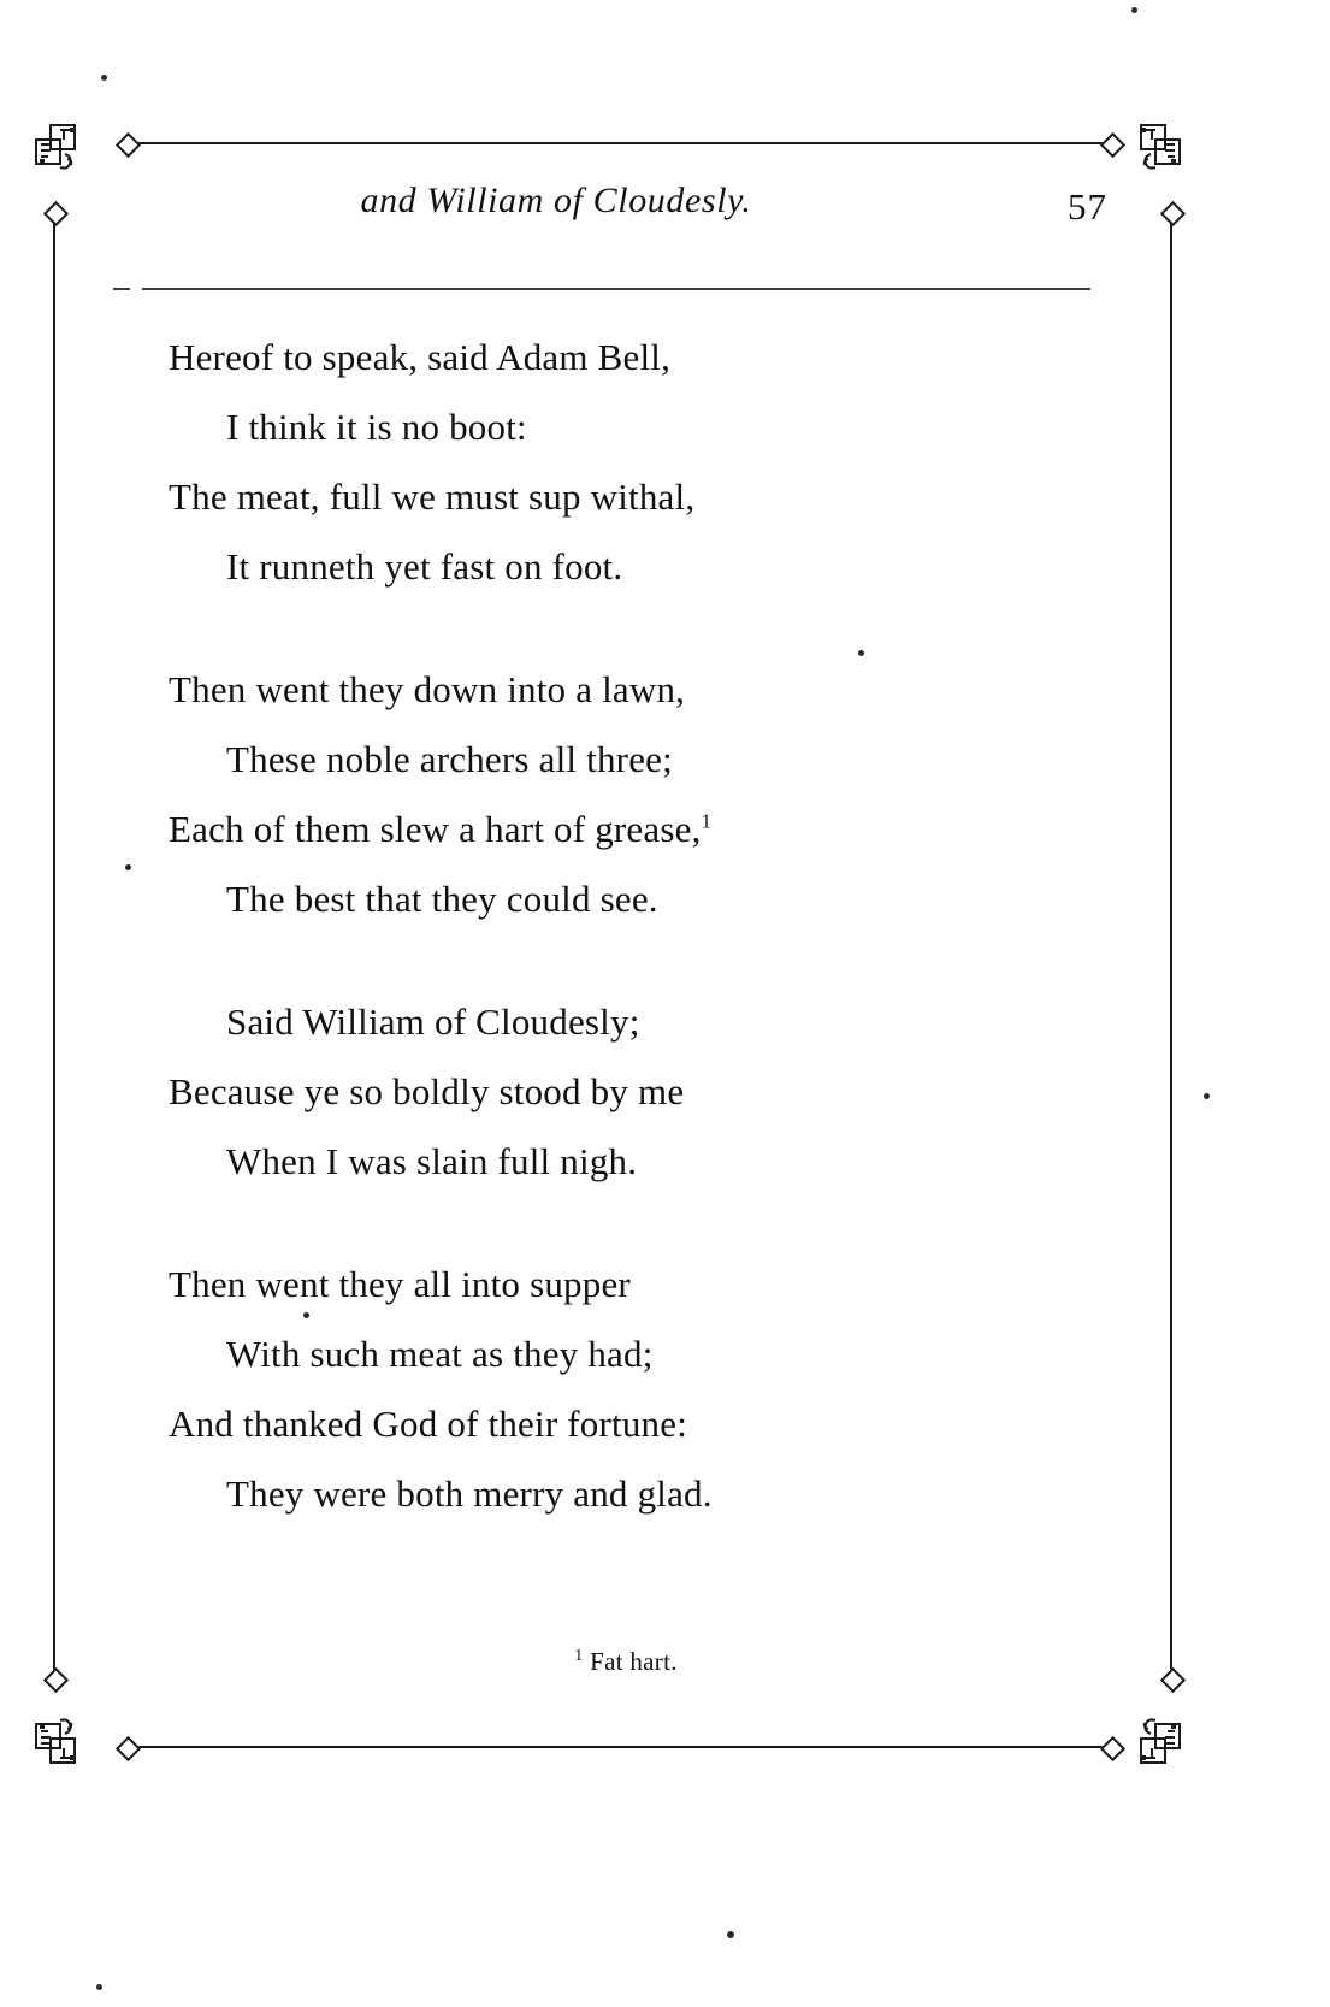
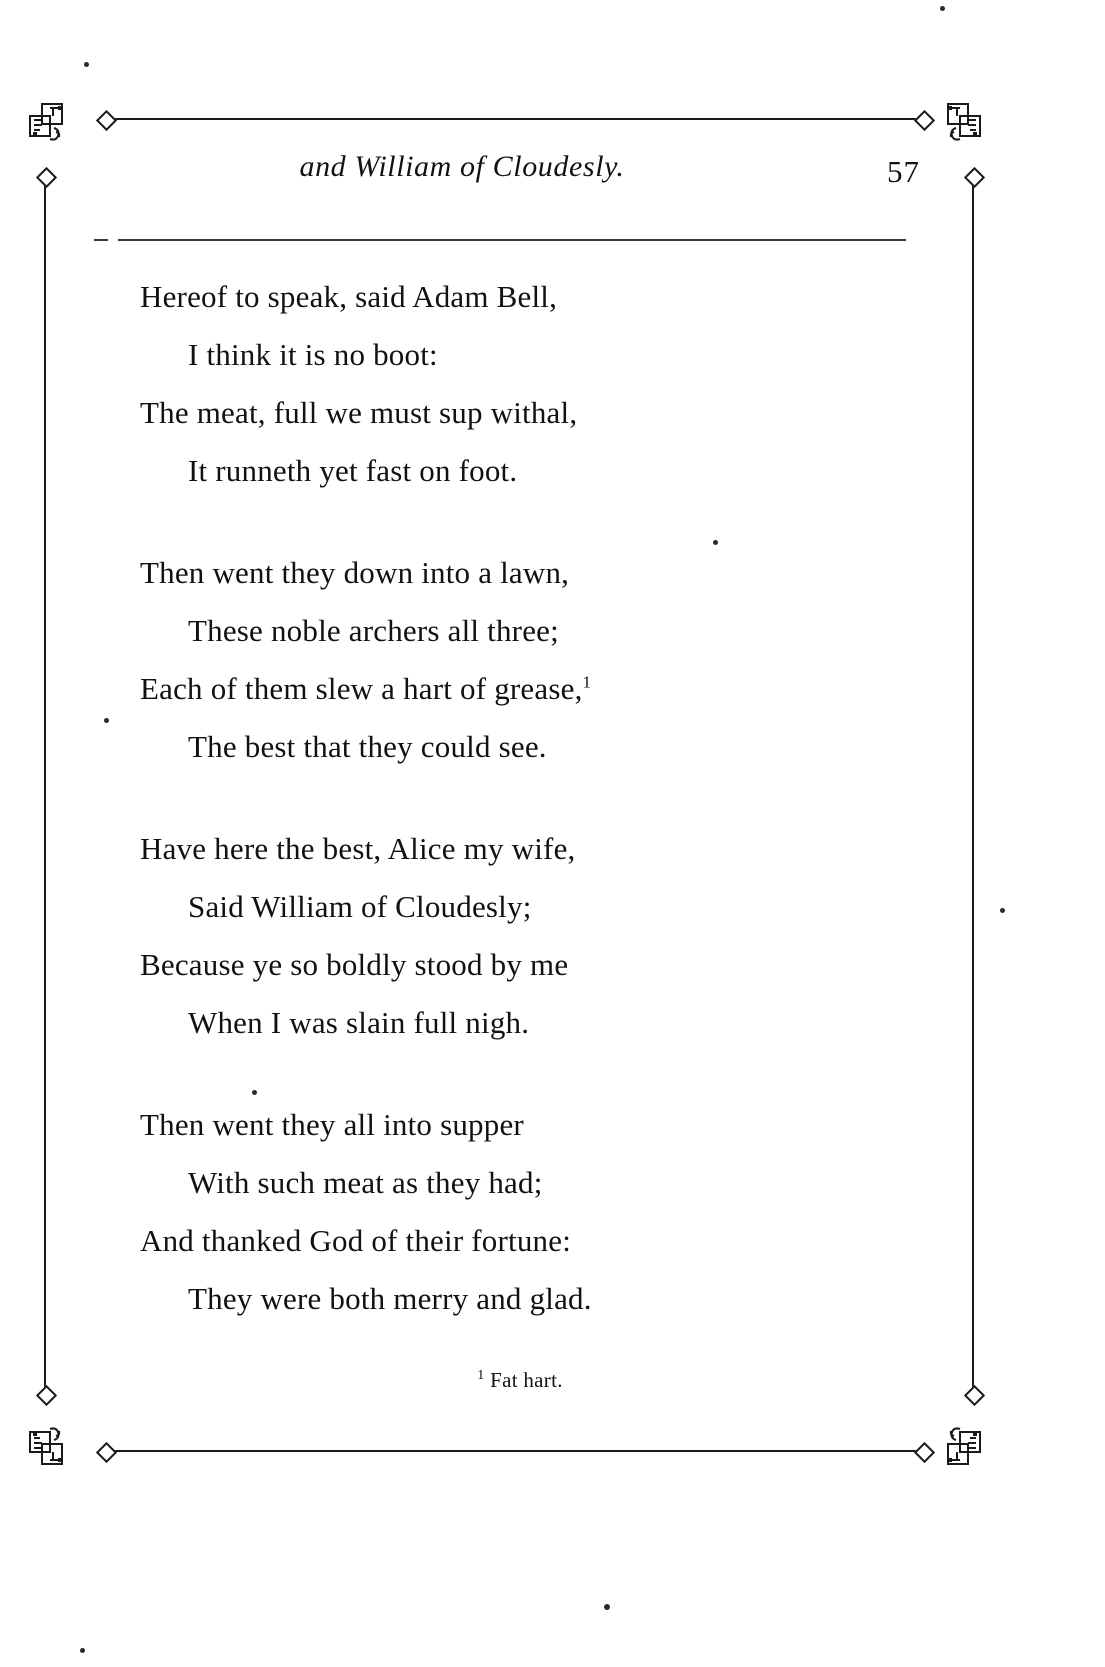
  and William of Cloudesly.
  57
  Hereof to speak, said Adam Bell,
  I think it is no boot:
  The meat, full we must sup withal,
  It runneth yet fast on foot.
  Then went they down into a lawn,
  These noble archers all three;
  Each of them slew a hart of grease,1
  The best that they could see.
+ Have here the best, Alice my wife,
  Said William of Cloudesly;
  Because ye so boldly stood by me
  When I was slain full nigh.
  Then went they all into supper
  With such meat as they had;
  And thanked God of their fortune:
  They were both merry and glad.
  1 Fat hart.
